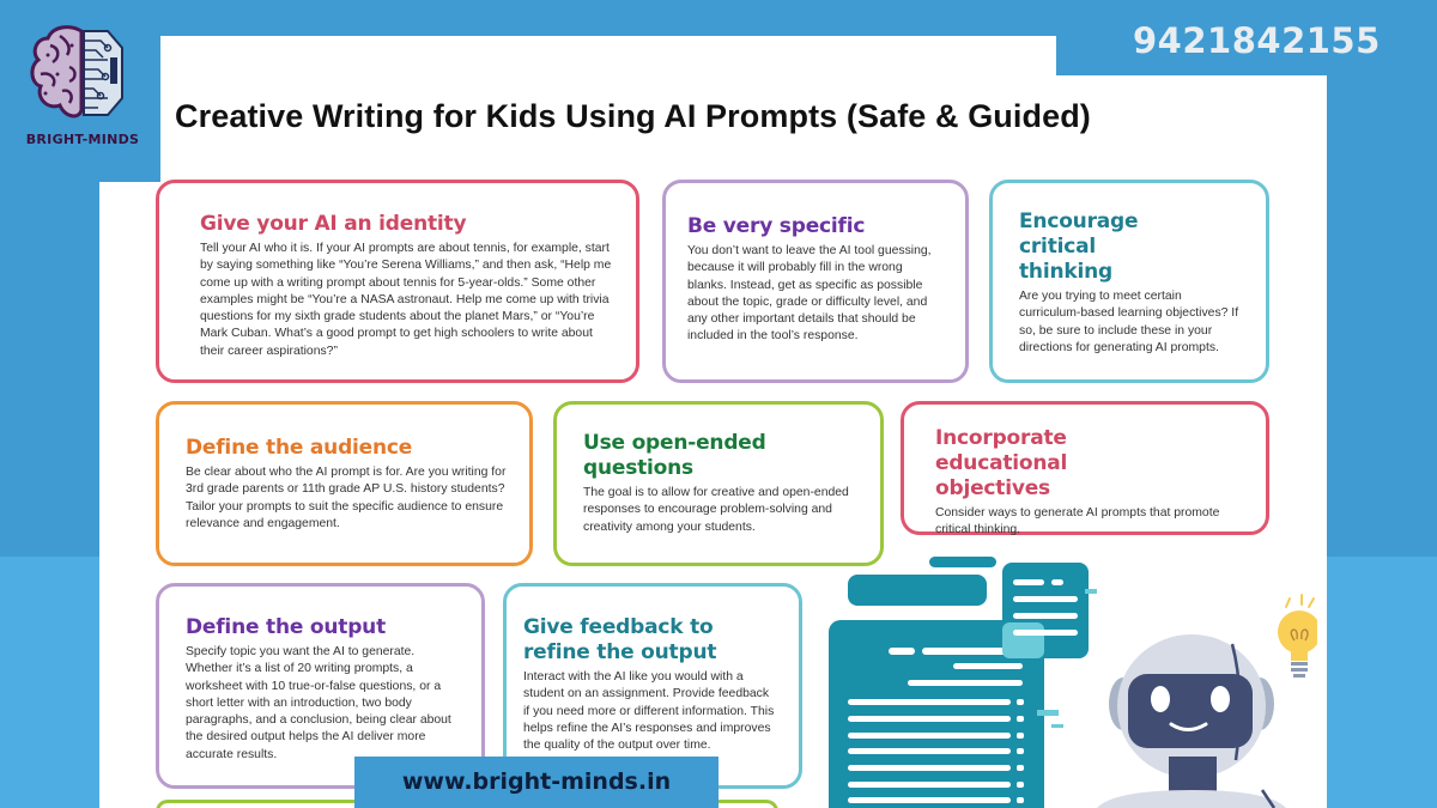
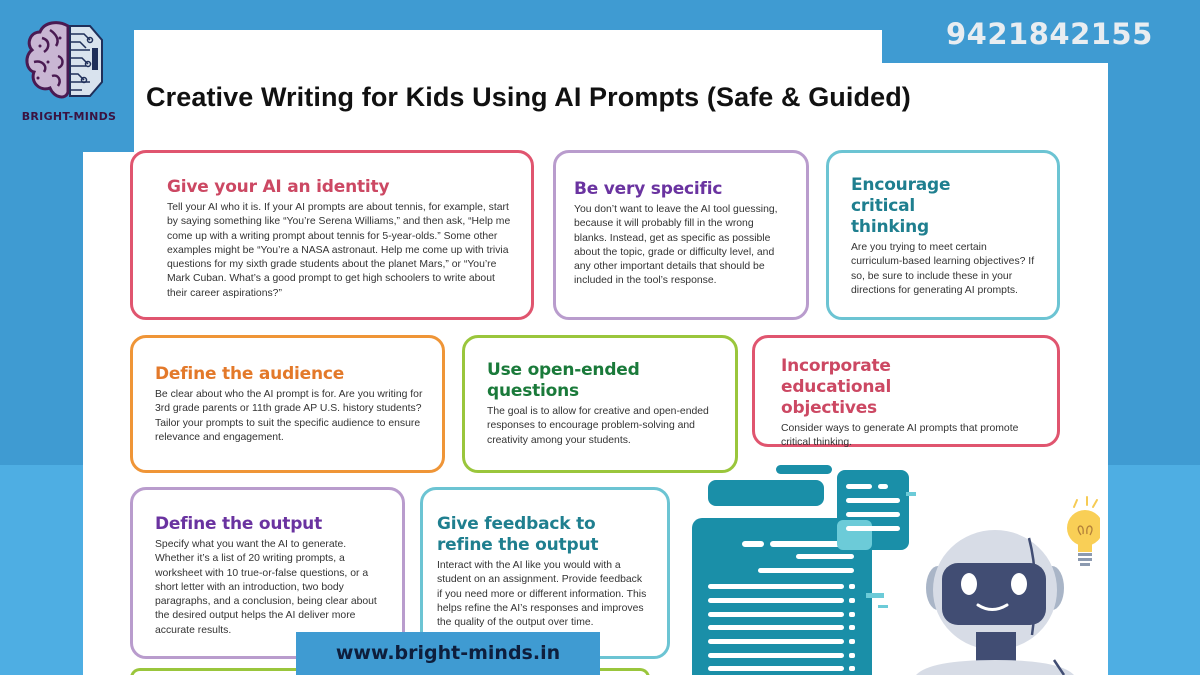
  BRIGHT-MINDS
  9421842155
  Creative Writing for Kids Using AI Prompts (Safe & Guided)
  Give your AI an identity
  Tell your AI who it is. If your AI prompts are about tennis, for example, start by saying something like “You’re Serena Williams,” and then ask, “Help me come up with a writing prompt about tennis for 5-year-olds.” Some other examples might be “You’re a NASA astronaut. Help me come up with trivia questions for my sixth grade students about the planet Mars,” or “You’re Mark Cuban. What’s a good prompt to get high schoolers to write about their career aspirations?”
  Be very specific
  You don’t want to leave the AI tool guessing, because it will probably fill in the wrong blanks. Instead, get as specific as possible about the topic, grade or difficulty level, and any other important details that should be included in the tool’s response.
  Encourage critical thinking
  Are you trying to meet certain curriculum-based learning objectives? If so, be sure to include these in your directions for generating AI prompts.
  Define the audience
  Be clear about who the AI prompt is for. Are you writing for 3rd grade parents or 11th grade AP U.S. history students? Tailor your prompts to suit the specific audience to ensure relevance and engagement.
  Use open-ended questions
  The goal is to allow for creative and open-ended responses to encourage problem-solving and creativity among your students.
  Incorporate educational objectives
  Consider ways to generate AI prompts that promote critical thinking.
  Define the output
- Specify topic you want the AI to generate. Whether it’s a list of 20 writing prompts, a worksheet with 10 true-or-false questions, or a short letter with an introduction, two body paragraphs, and a conclusion, being clear about the desired output helps the AI deliver more accurate results.
+ Specify what you want the AI to generate. Whether it’s a list of 20 writing prompts, a worksheet with 10 true-or-false questions, or a short letter with an introduction, two body paragraphs, and a conclusion, being clear about the desired output helps the AI deliver more accurate results.
  Give feedback to refine the output
  Interact with the AI like you would with a student on an assignment. Provide feedback if you need more or different information. This helps refine the AI’s responses and improves the quality of the output over time.
  www.bright-minds.in
